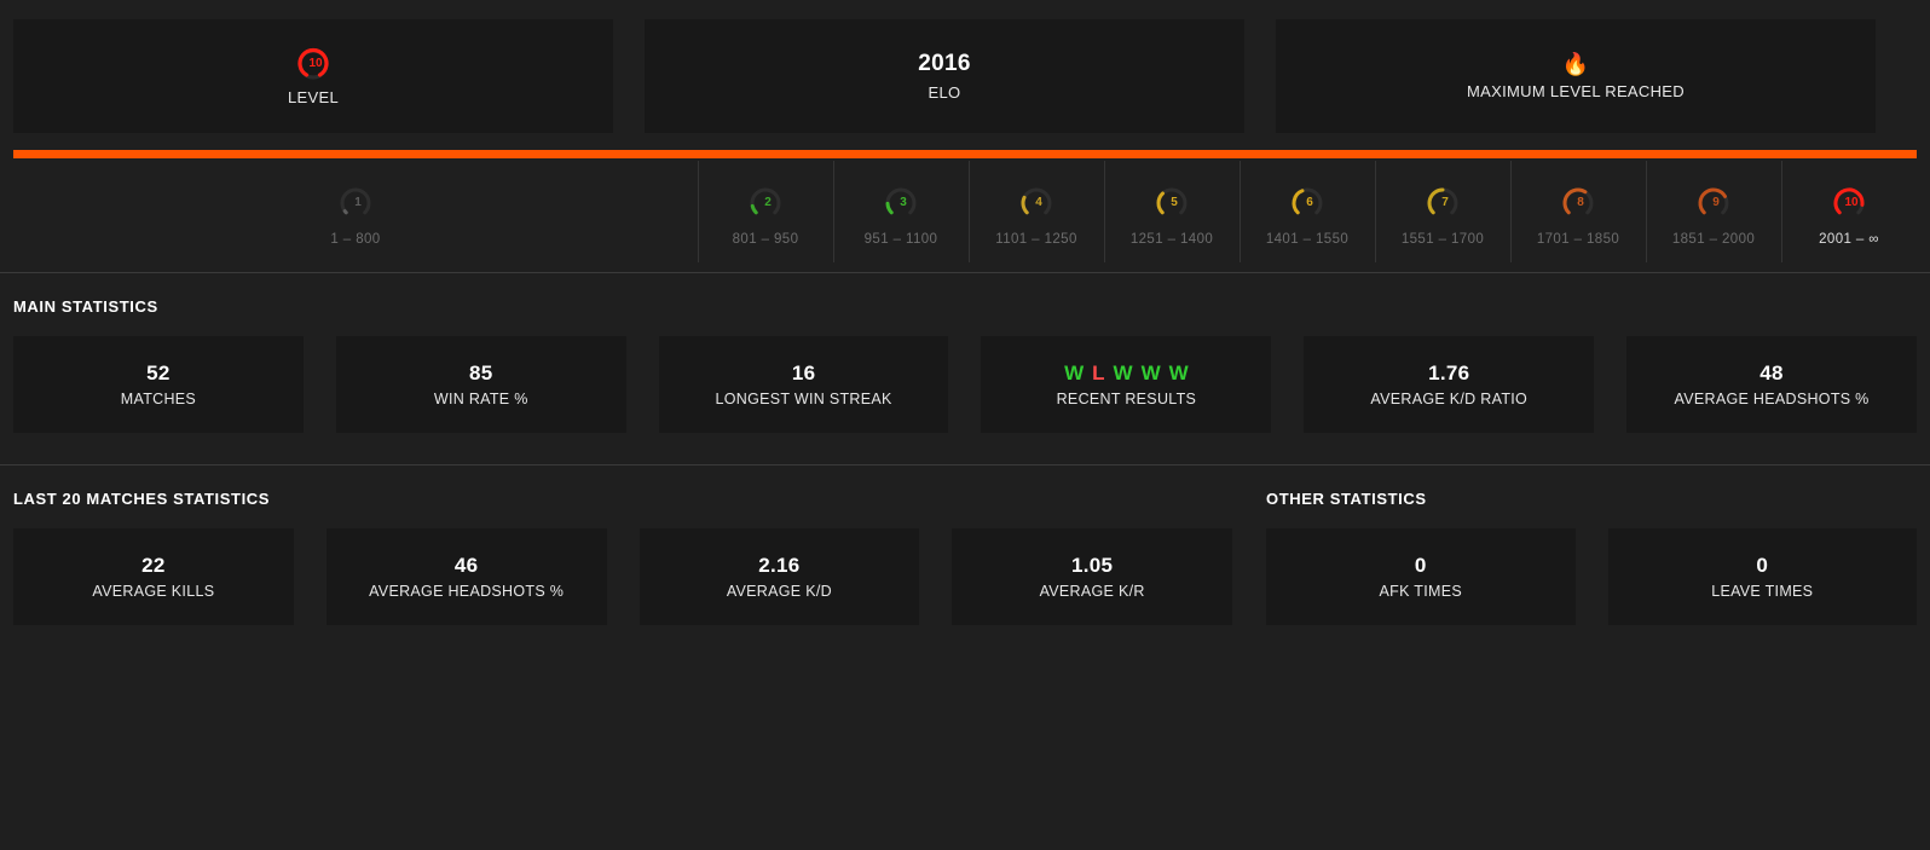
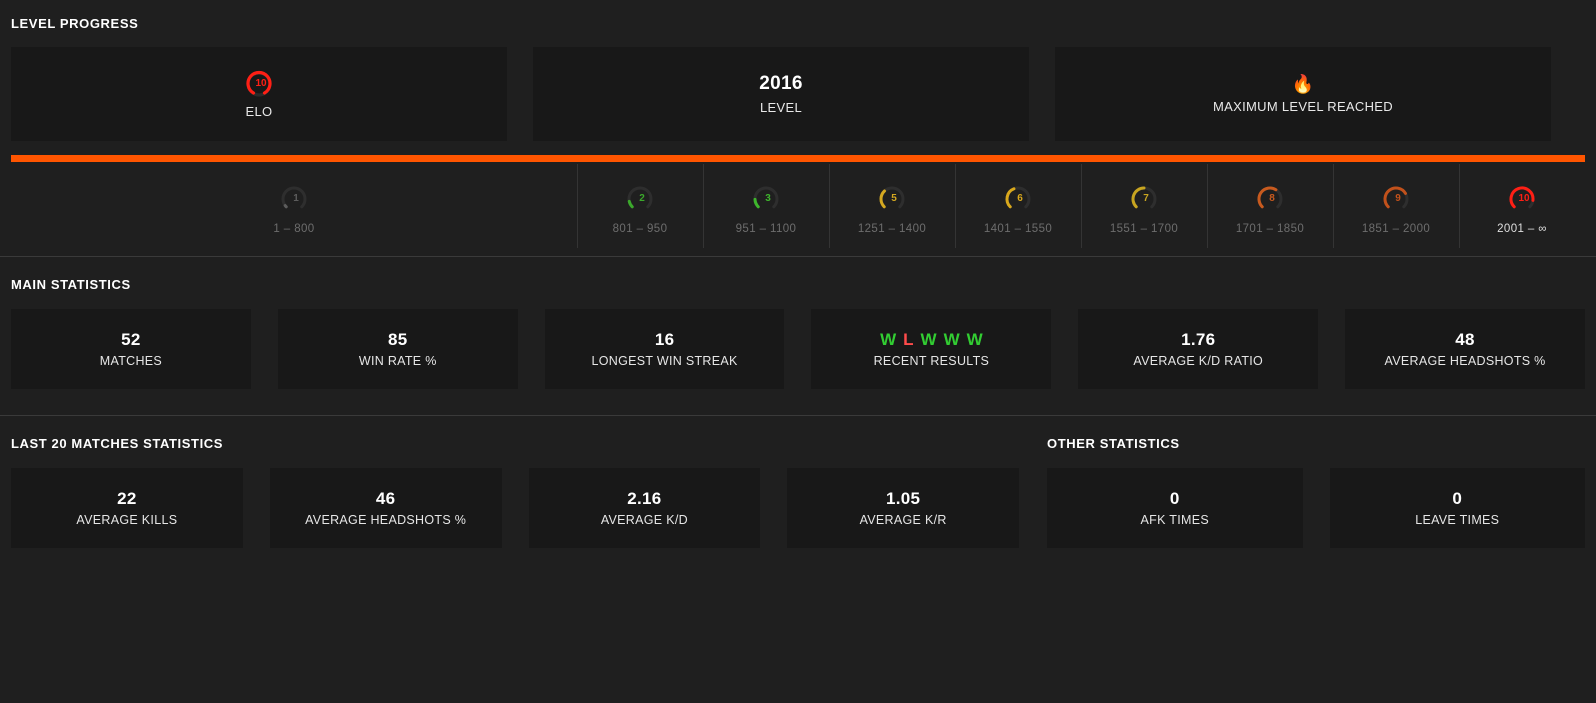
+ LEVEL PROGRESS
  10
- LEVEL
+ ELO
  2016
- ELO
+ LEVEL
  🔥
  MAXIMUM LEVEL REACHED
  1
  1 – 800
  2
  801 – 950
  3
  951 – 1100
- 4
- 1101 – 1250
  5
  1251 – 1400
  6
  1401 – 1550
  7
  1551 – 1700
  8
  1701 – 1850
  9
  1851 – 2000
  10
  2001 – ∞
  MAIN STATISTICS
  52
  MATCHES
  85
  WIN RATE %
  16
  LONGEST WIN STREAK
  W
  L
  W
  W
  W
  RECENT RESULTS
  1.76
  AVERAGE K/D RATIO
  48
  AVERAGE HEADSHOTS %
  LAST 20 MATCHES STATISTICS
  22
  AVERAGE KILLS
  46
  AVERAGE HEADSHOTS %
  2.16
  AVERAGE K/D
  1.05
  AVERAGE K/R
  OTHER STATISTICS
  0
  AFK TIMES
  0
  LEAVE TIMES
